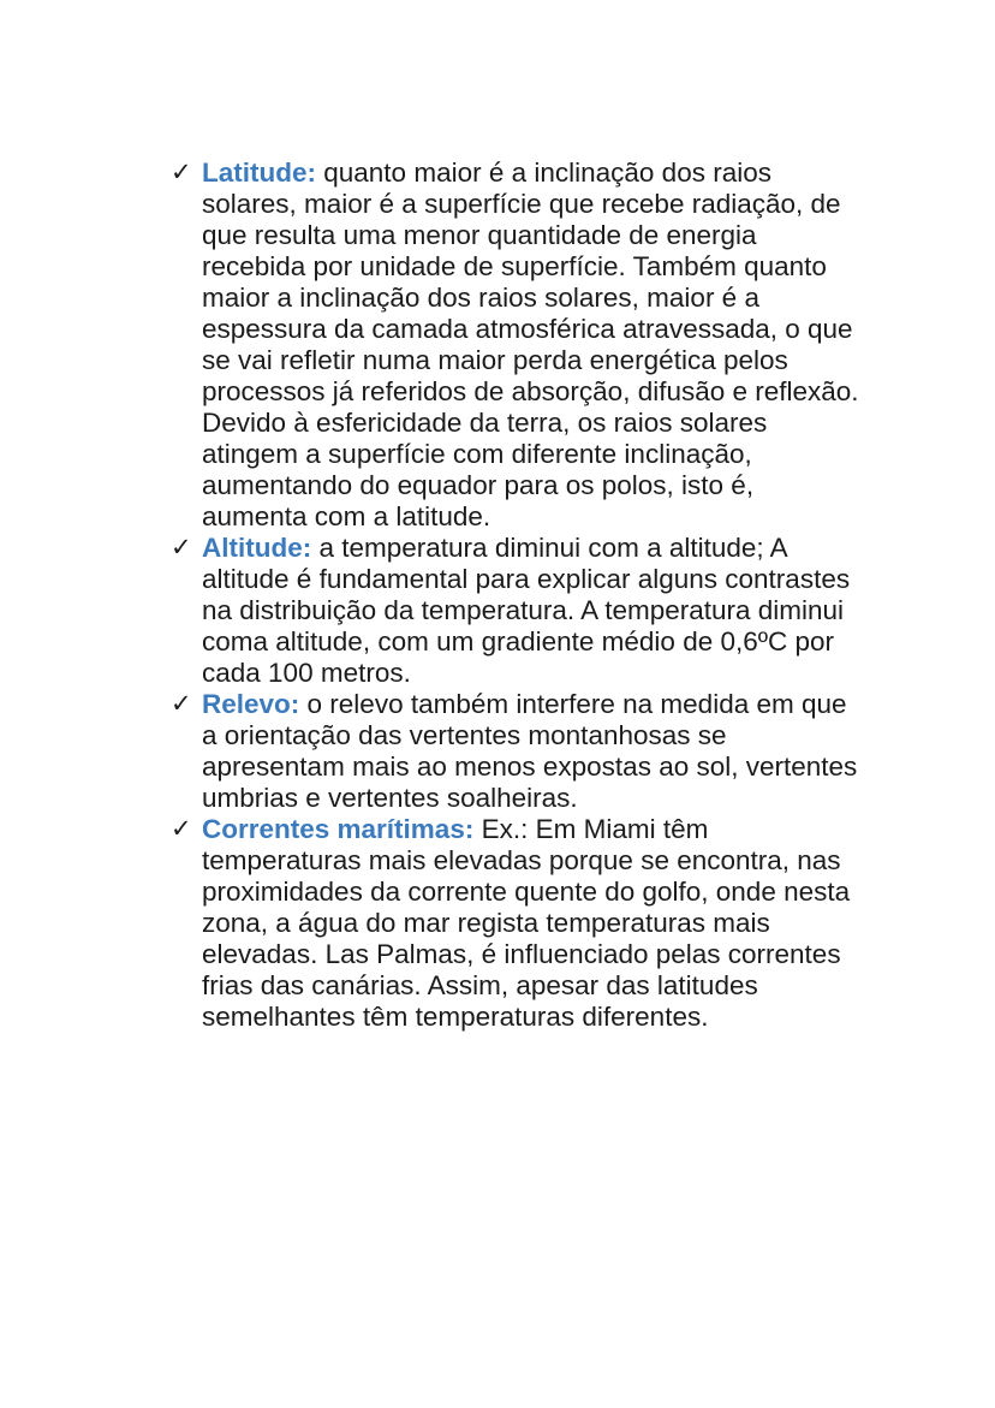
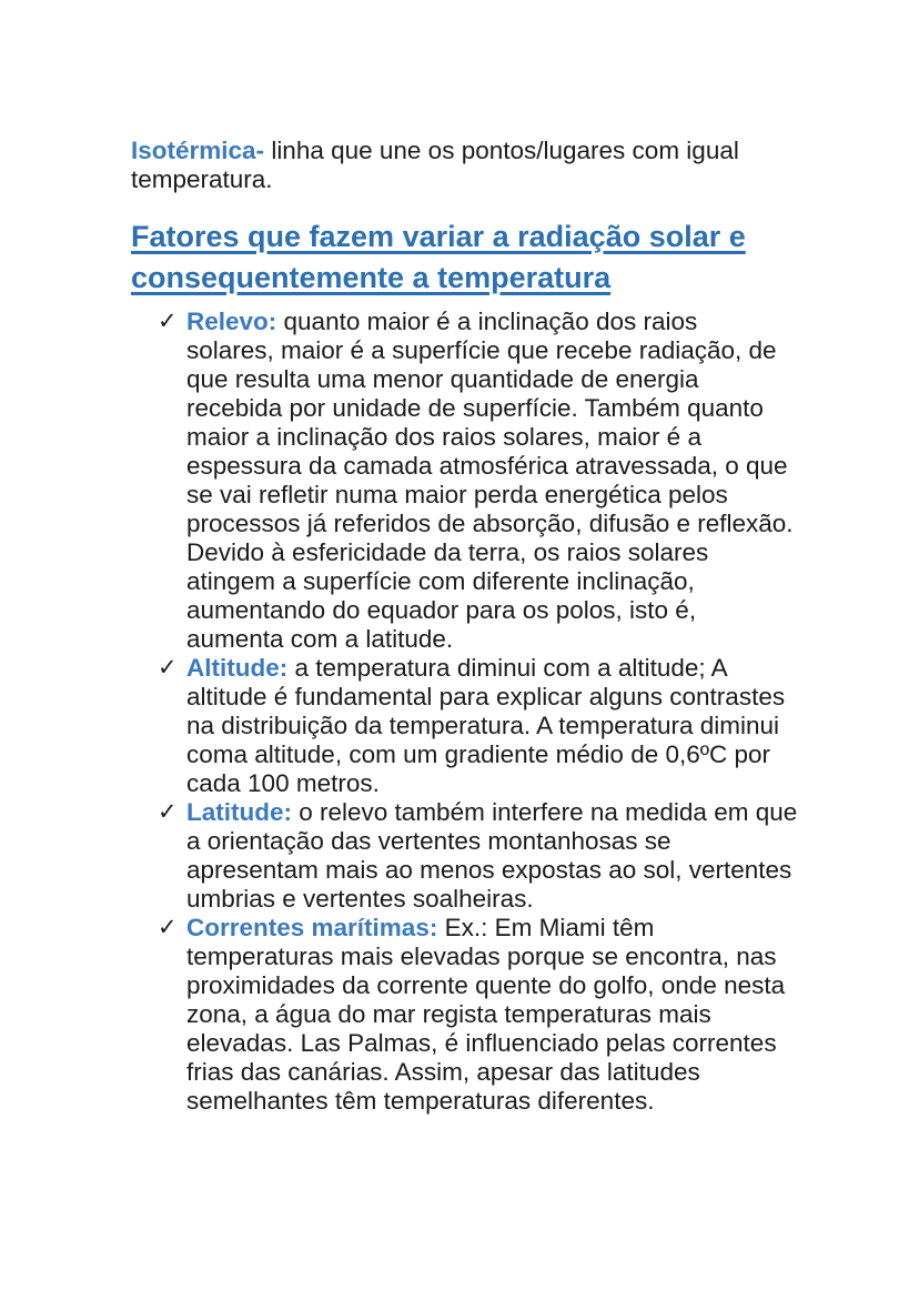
+ Isotérmica- linha que une os pontos/lugares com igual
+ temperatura.
+ Fatores que fazem variar a radiação solar e
+ consequentemente a temperatura
  ✓
- Latitude: quanto maior é a inclinação dos raios
+ Relevo: quanto maior é a inclinação dos raios
  solares, maior é a superfície que recebe radiação, de
  que resulta uma menor quantidade de energia
  recebida por unidade de superfície. Também quanto
  maior a inclinação dos raios solares, maior é a
  espessura da camada atmosférica atravessada, o que
  se vai refletir numa maior perda energética pelos
  processos já referidos de absorção, difusão e reflexão.
  Devido à esfericidade da terra, os raios solares
  atingem a superfície com diferente inclinação,
  aumentando do equador para os polos, isto é,
  aumenta com a latitude.
  ✓
  Altitude: a temperatura diminui com a altitude; A
  altitude é fundamental para explicar alguns contrastes
  na distribuição da temperatura. A temperatura diminui
  coma altitude, com um gradiente médio de 0,6ºC por
  cada 100 metros.
  ✓
- Relevo: o relevo também interfere na medida em que
+ Latitude: o relevo também interfere na medida em que
  a orientação das vertentes montanhosas se
  apresentam mais ao menos expostas ao sol, vertentes
  umbrias e vertentes soalheiras.
  ✓
  Correntes marítimas: Ex.: Em Miami têm
  temperaturas mais elevadas porque se encontra, nas
  proximidades da corrente quente do golfo, onde nesta
  zona, a água do mar regista temperaturas mais
  elevadas. Las Palmas, é influenciado pelas correntes
  frias das canárias. Assim, apesar das latitudes
  semelhantes têm temperaturas diferentes.
